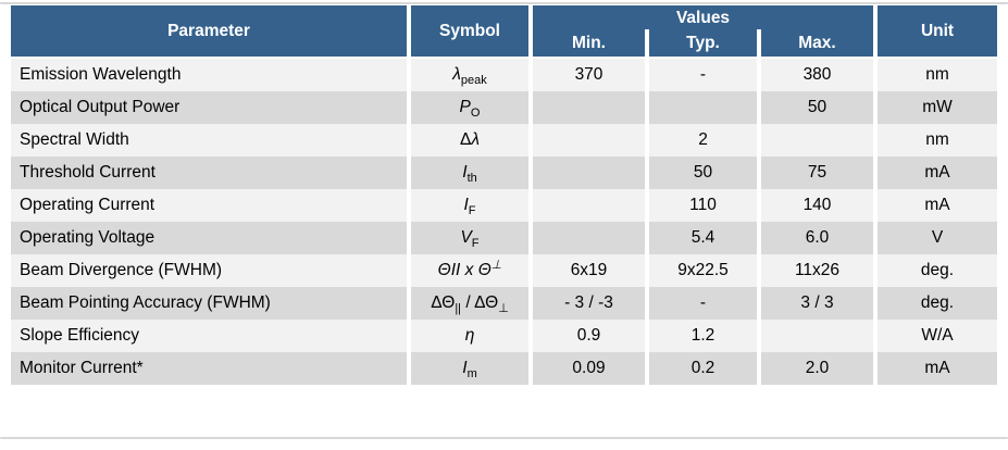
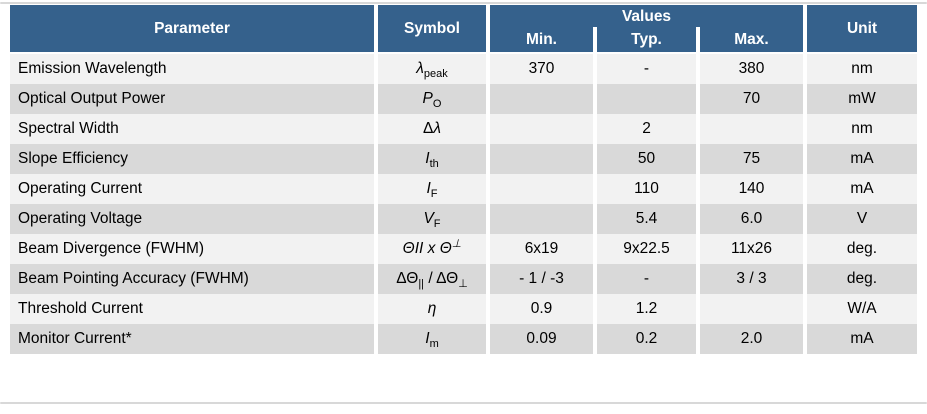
  Parameter	Symbol	Values	Unit
  Min.	Typ.	Max.
  Emission Wavelength	λpeak	370	-	380	nm
- Optical Output Power	PO			50	mW
+ Optical Output Power	PO			70	mW
  Spectral Width	Δλ		2		nm
- Threshold Current	Ith		50	75	mA
+ Slope Efficiency	Ith		50	75	mA
  Operating Current	IF		110	140	mA
  Operating Voltage	VF		5.4	6.0	V
  Beam Divergence (FWHM)	ΘII x Θ⊥	6x19	9x22.5	11x26	deg.
- Beam Pointing Accuracy (FWHM)	ΔΘ|| / ΔΘ⊥	- 3 / -3	-	3 / 3	deg.
+ Beam Pointing Accuracy (FWHM)	ΔΘ|| / ΔΘ⊥	- 1 / -3	-	3 / 3	deg.
- Slope Efficiency	η	0.9	1.2		W/A
+ Threshold Current	η	0.9	1.2		W/A
  Monitor Current*	Im	0.09	0.2	2.0	mA
